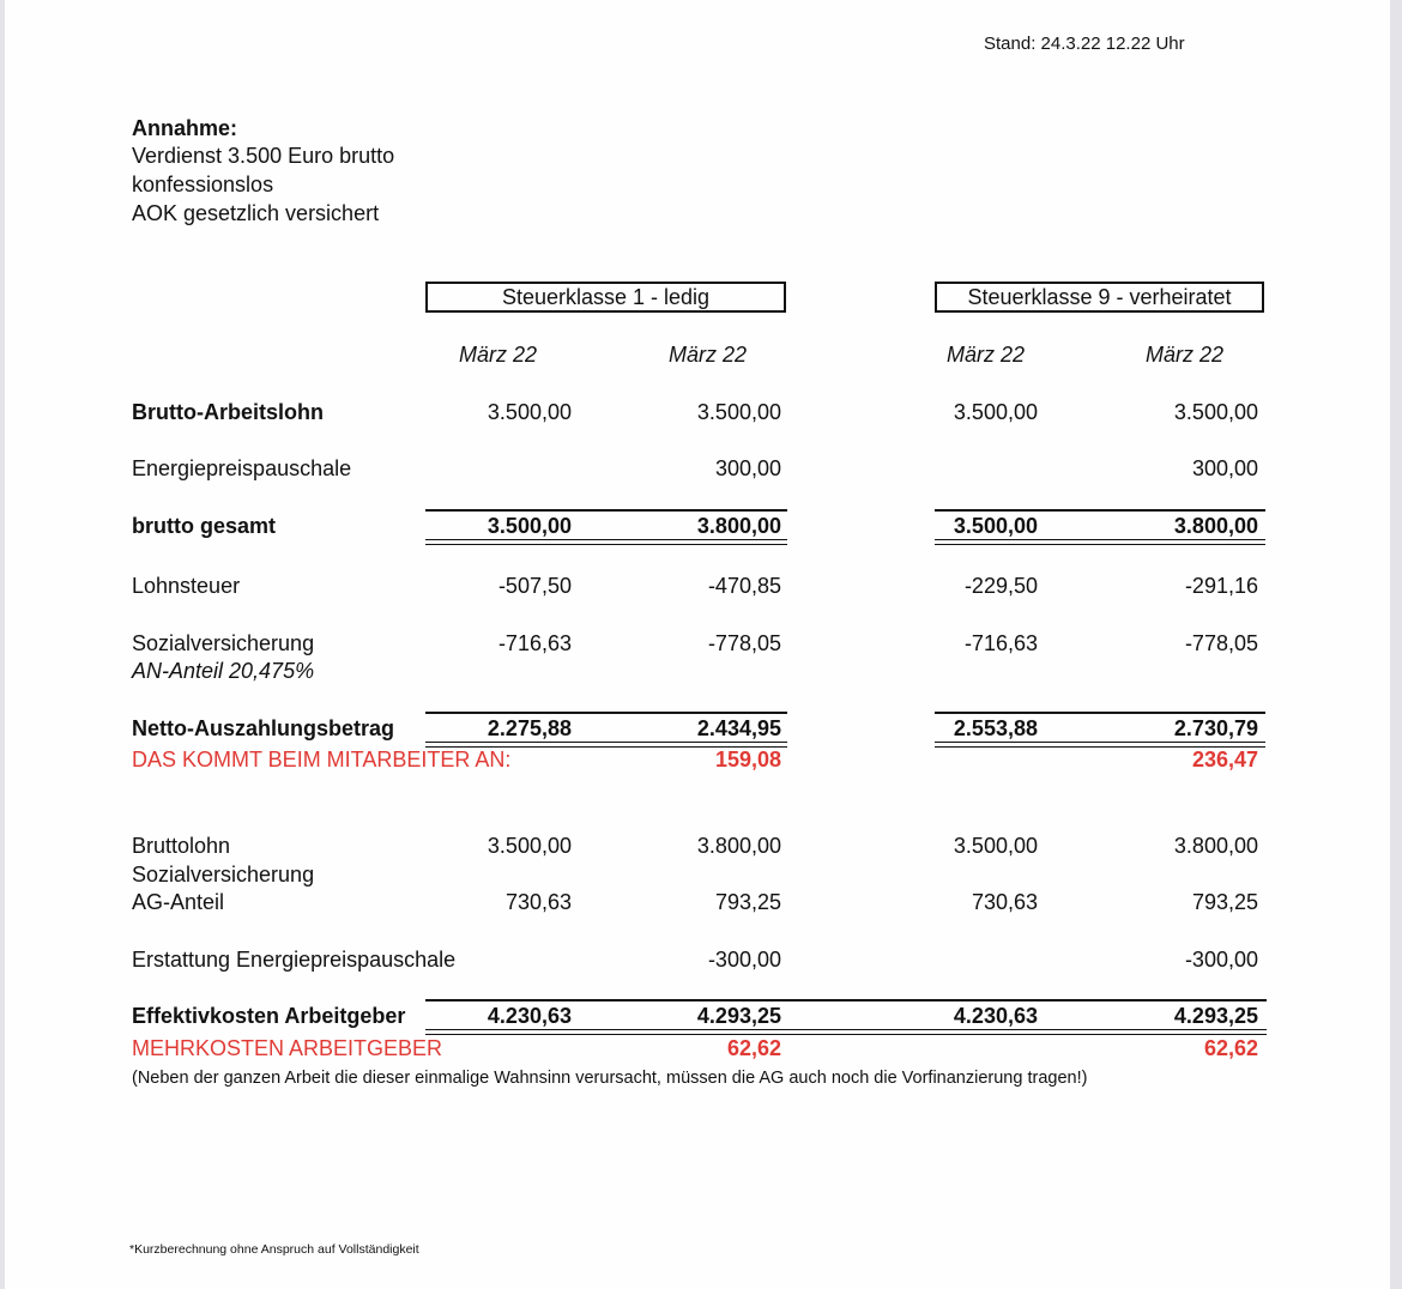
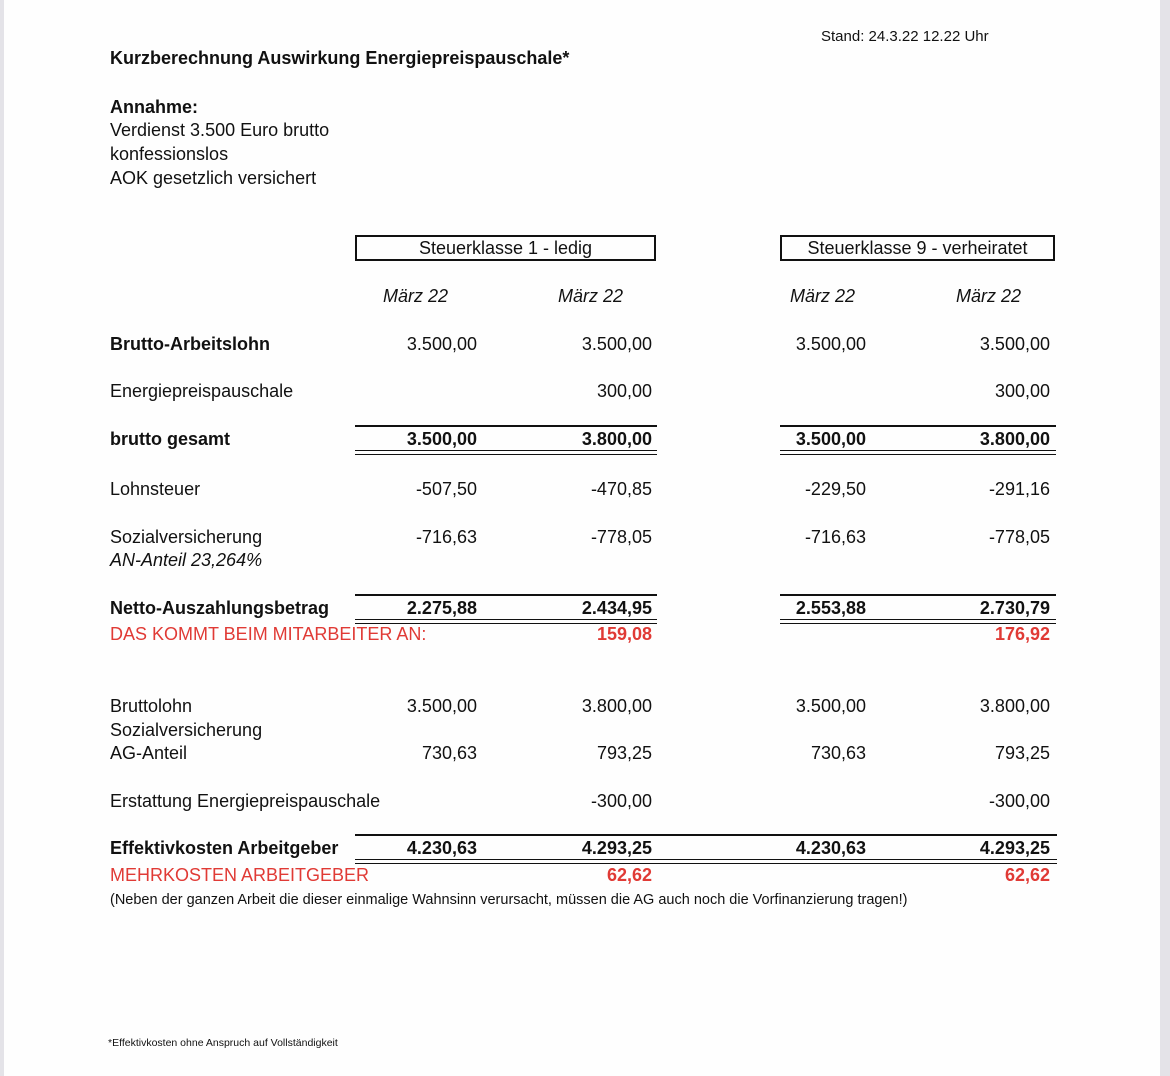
  Stand: 24.3.22 12.22 Uhr
+ Kurzberechnung Auswirkung Energiepreispauschale*
  Annahme:
  Verdienst 3.500 Euro brutto
  konfessionslos
  AOK gesetzlich versichert
  Steuerklasse 1 - ledig
  Steuerklasse 9 - verheiratet
  März 22
  März 22
  März 22
  März 22
  Brutto-Arbeitslohn
  3.500,00
  3.500,00
  3.500,00
  3.500,00
  Energiepreispauschale
  300,00
  300,00
  brutto gesamt
  3.500,00
  3.800,00
  3.500,00
  3.800,00
  Lohnsteuer
  -507,50
  -470,85
  -229,50
  -291,16
  Sozialversicherung
- AN-Anteil 20,475%
+ AN-Anteil 23,264%
  -716,63
  -778,05
  -716,63
  -778,05
  Netto-Auszahlungsbetrag
  2.275,88
  2.434,95
  2.553,88
  2.730,79
  DAS KOMMT BEIM MITARBEITER AN:
  159,08
- 236,47
+ 176,92
  Bruttolohn
  3.500,00
  3.800,00
  3.500,00
  3.800,00
  Sozialversicherung
  AG-Anteil
  730,63
  793,25
  730,63
  793,25
  Erstattung Energiepreispauschale
  -300,00
  -300,00
  Effektivkosten Arbeitgeber
  4.230,63
  4.293,25
  4.230,63
  4.293,25
  MEHRKOSTEN ARBEITGEBER
  62,62
  62,62
  (Neben der ganzen Arbeit die dieser einmalige Wahnsinn verursacht, müssen die AG auch noch die Vorfinanzierung tragen!)
- *Kurzberechnung ohne Anspruch auf Vollständigkeit
+ *Effektivkosten ohne Anspruch auf Vollständigkeit
